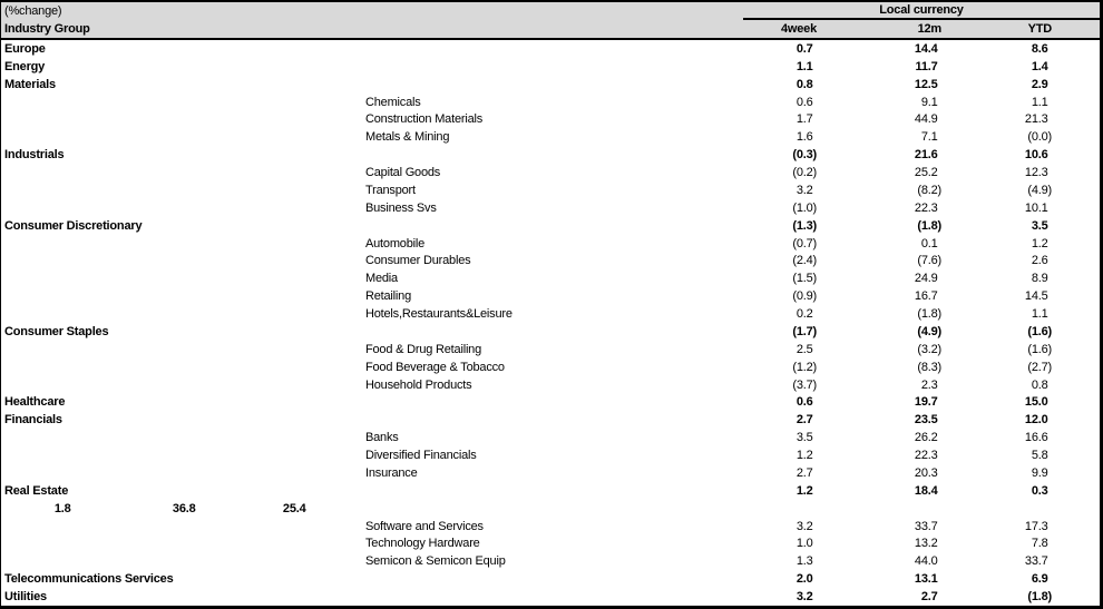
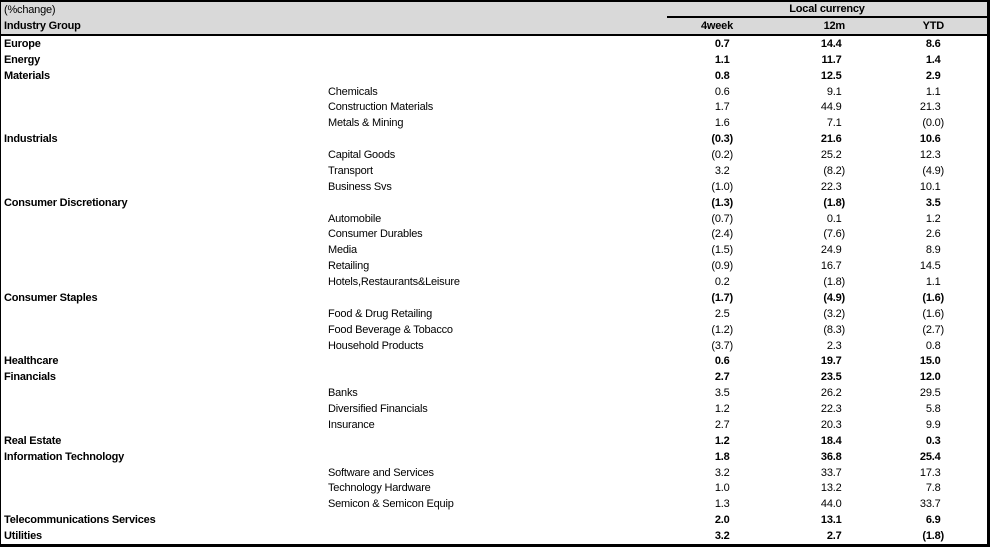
  (%change)
  Local currency
  Industry Group
  4week
  12m
  YTD
  Europe
  0.7
  14.4
  8.6
  Energy
  1.1
  11.7
  1.4
  Materials
  0.8
  12.5
  2.9
  Chemicals
  0.6
  9.1
  1.1
  Construction Materials
  1.7
  44.9
  21.3
  Metals & Mining
  1.6
  7.1
  (0.0)
  Industrials
  (0.3)
  21.6
  10.6
  Capital Goods
  (0.2)
  25.2
  12.3
  Transport
  3.2
  (8.2)
  (4.9)
  Business Svs
  (1.0)
  22.3
  10.1
  Consumer Discretionary
  (1.3)
  (1.8)
  3.5
  Automobile
  (0.7)
  0.1
  1.2
  Consumer Durables
  (2.4)
  (7.6)
  2.6
  Media
  (1.5)
  24.9
  8.9
  Retailing
  (0.9)
  16.7
  14.5
  Hotels,Restaurants&Leisure
  0.2
  (1.8)
  1.1
  Consumer Staples
  (1.7)
  (4.9)
  (1.6)
  Food & Drug Retailing
  2.5
  (3.2)
  (1.6)
  Food Beverage & Tobacco
  (1.2)
  (8.3)
  (2.7)
  Household Products
  (3.7)
  2.3
  0.8
  Healthcare
  0.6
  19.7
  15.0
  Financials
  2.7
  23.5
  12.0
  Banks
  3.5
  26.2
- 16.6
+ 29.5
  Diversified Financials
  1.2
  22.3
  5.8
  Insurance
  2.7
  20.3
  9.9
  Real Estate
  1.2
  18.4
  0.3
+ Information Technology
  1.8
  36.8
  25.4
  Software and Services
  3.2
  33.7
  17.3
  Technology Hardware
  1.0
  13.2
  7.8
  Semicon & Semicon Equip
  1.3
  44.0
  33.7
  Telecommunications Services
  2.0
  13.1
  6.9
  Utilities
  3.2
  2.7
  (1.8)
